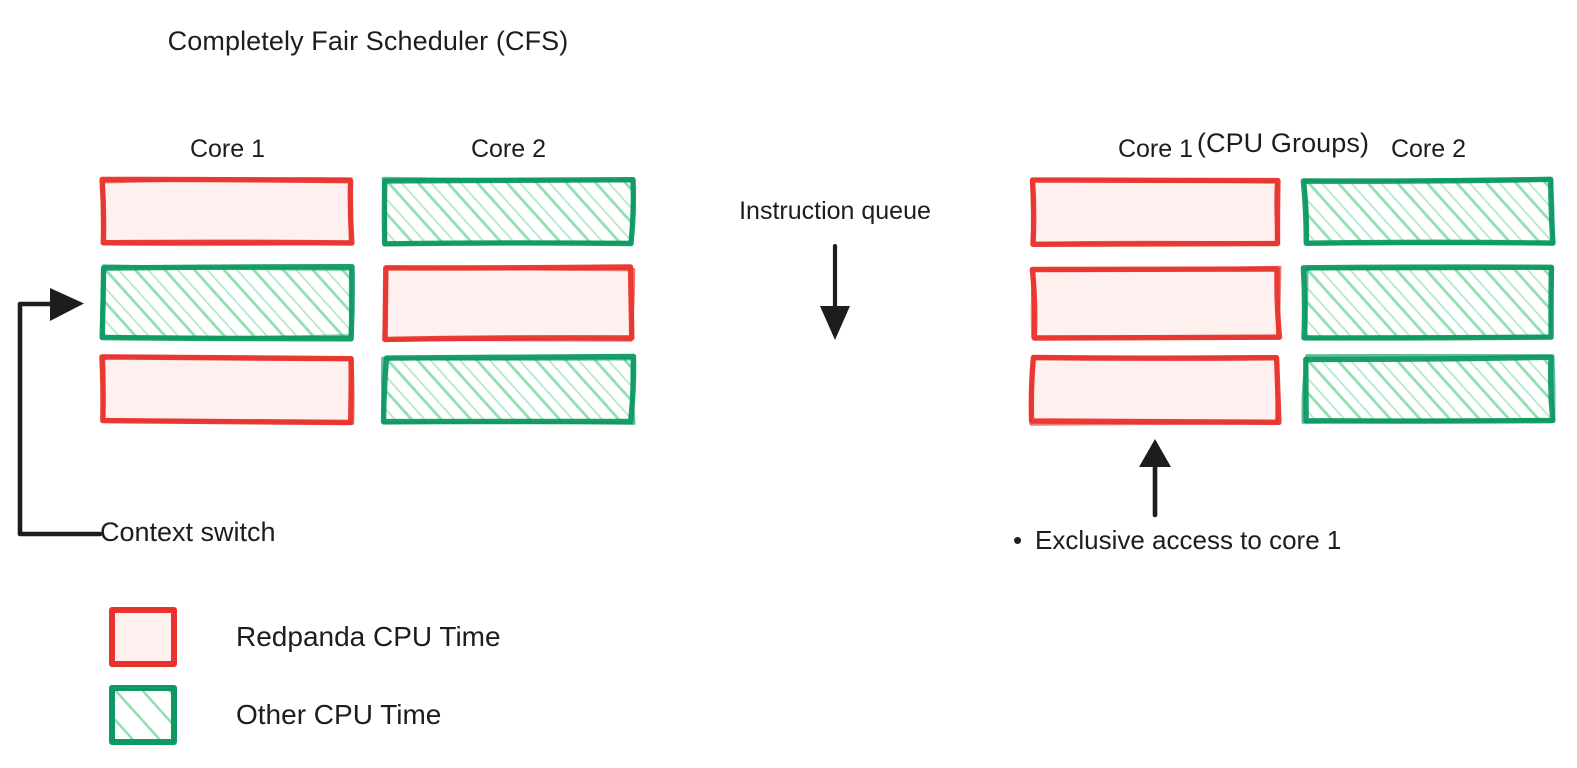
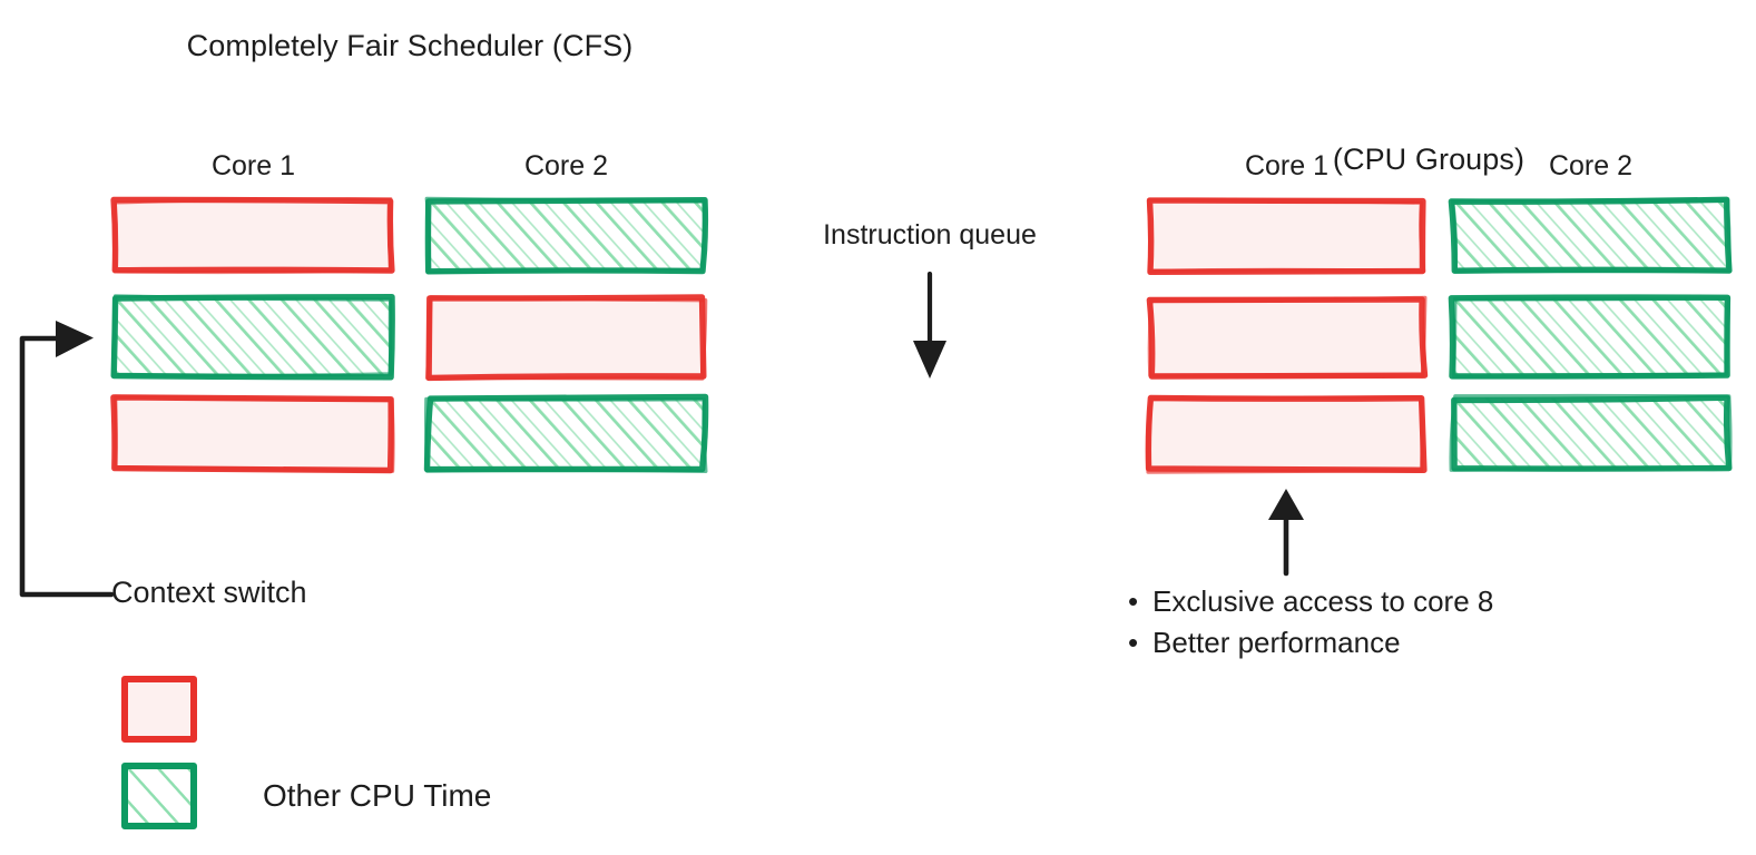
  Completely Fair Scheduler (CFS)
  (CPU Groups)
  Core 1
  Core 2
  Core 1
  Core 2
  Instruction queue
  Context switch
- Redpanda CPU Time
  Other CPU Time
- Exclusive access to core 1
+ Exclusive access to core 8
+ Better performance
